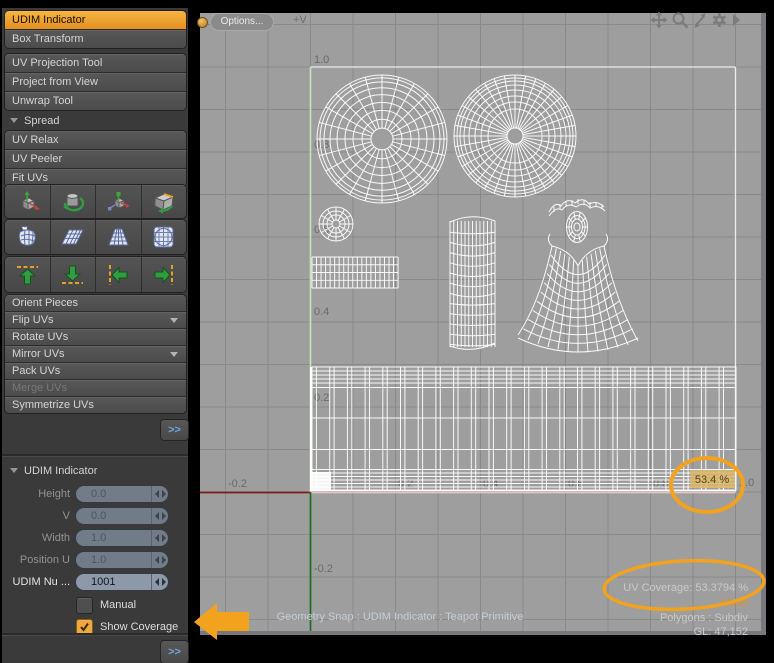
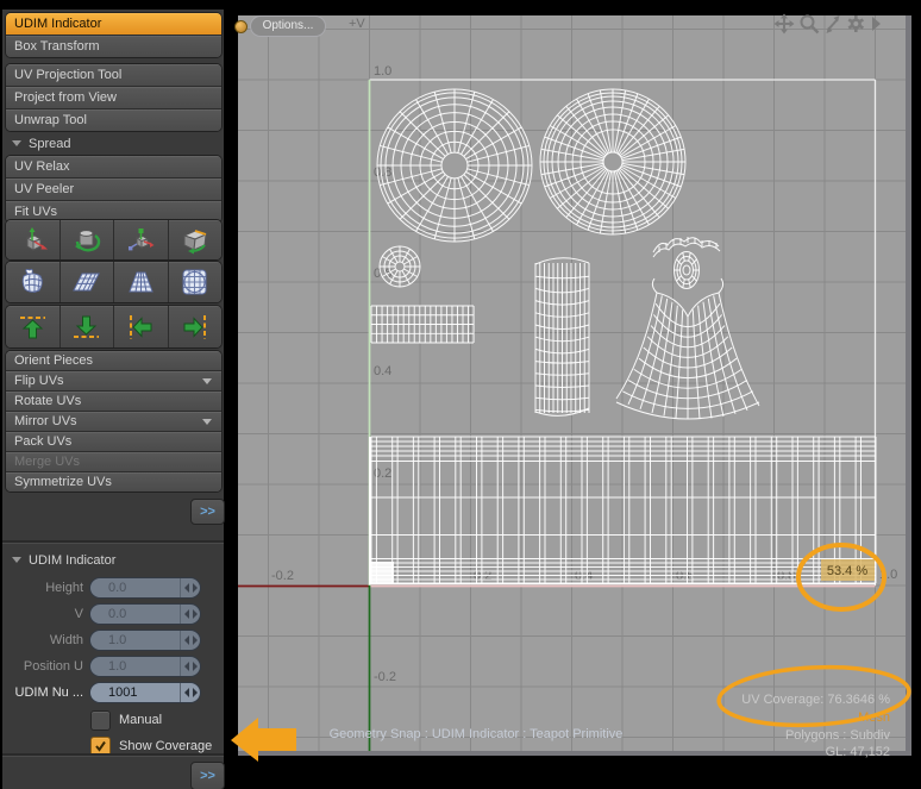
  UDIM Indicator
  Box Transform
  UV Projection Tool
  Project from View
  Unwrap Tool
  Spread
  UV Relax
  UV Peeler
  Fit UVs
  Orient Pieces
  Flip UVs
  Rotate UVs
  Mirror UVs
  Pack UVs
  Merge UVs
  Symmetrize UVs
  >>
  UDIM Indicator
  Height
  0.0
  V
  0.0
  Width
  1.0
  Position U
  1.0
  UDIM Nu ...
  1001
  Manual
  Show Coverage
  >>
  1.0
  0.4
  0.2
  -0.2
  -0.2
  53.4 %
  Geometry Snap : UDIM Indicator : Teapot Primitive
- UV Coverage: 53.3794 %
+ UV Coverage: 76.3646 %
  Polygons : Subdiv
  GL: 47,152
  Options...
  +V
